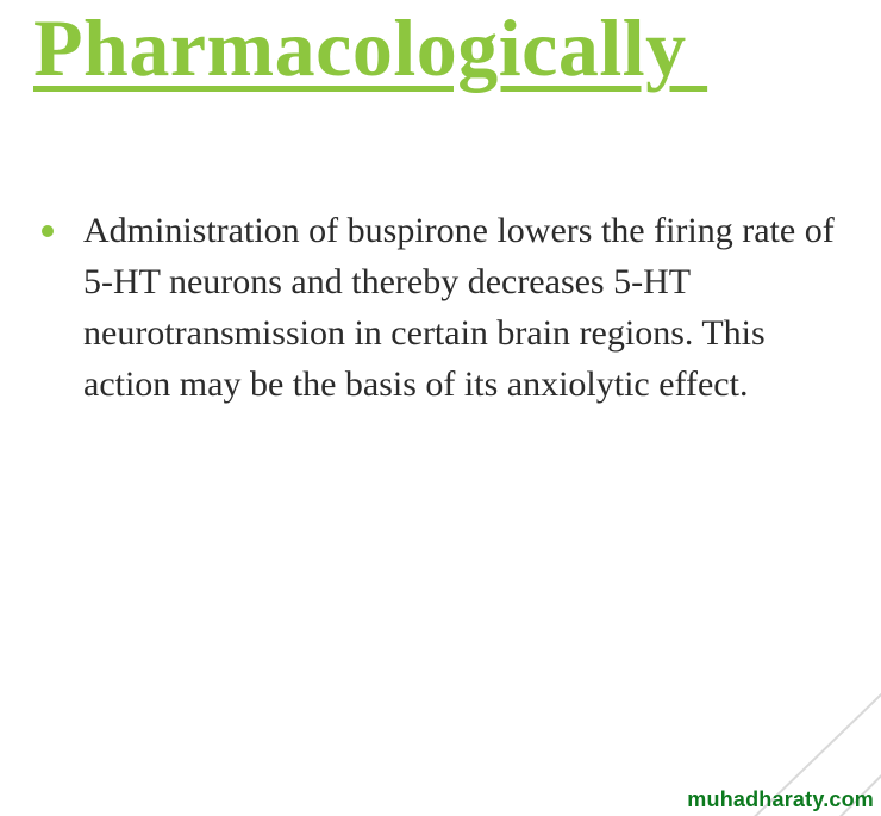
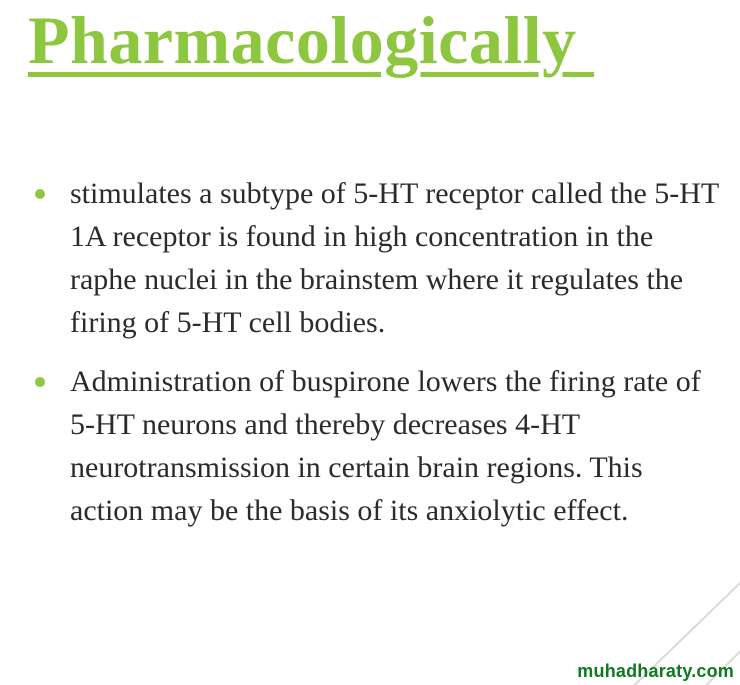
  Pharmacologically
+ stimulates a subtype of 5-HT receptor called the 5-HT 1A receptor is found in high concentration in the raphe nuclei in the brainstem where it regulates the firing of 5-HT cell bodies.
- Administration of buspirone lowers the firing rate of 5-HT neurons and thereby decreases 5-HT neurotransmission in certain brain regions. This action may be the basis of its anxiolytic effect.
+ Administration of buspirone lowers the firing rate of 5-HT neurons and thereby decreases 4-HT neurotransmission in certain brain regions. This action may be the basis of its anxiolytic effect.
  muhadharaty.com
